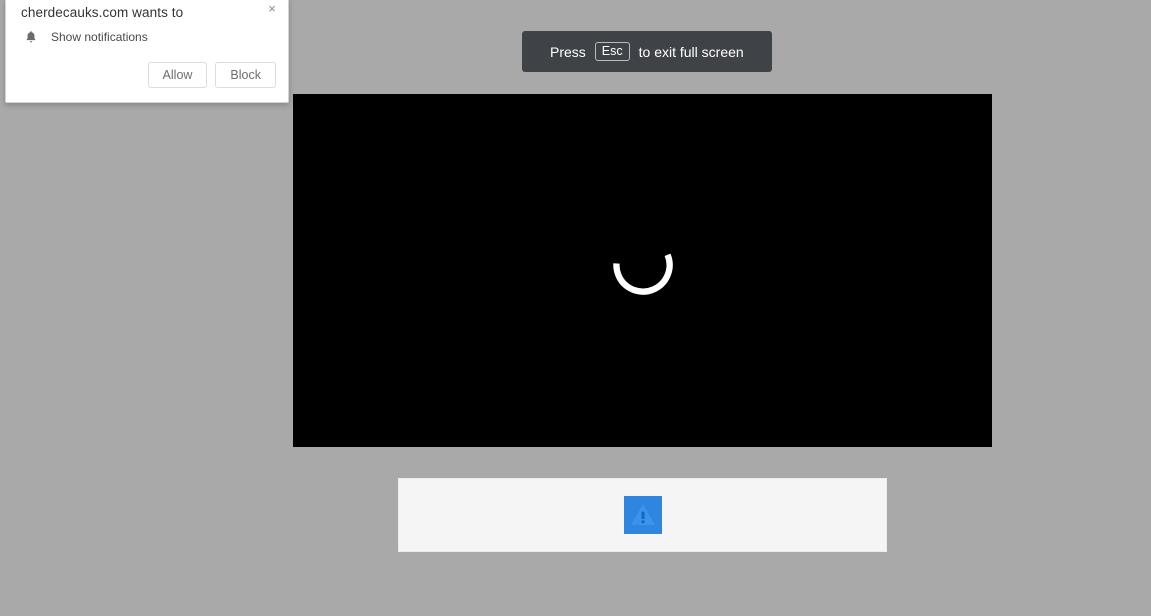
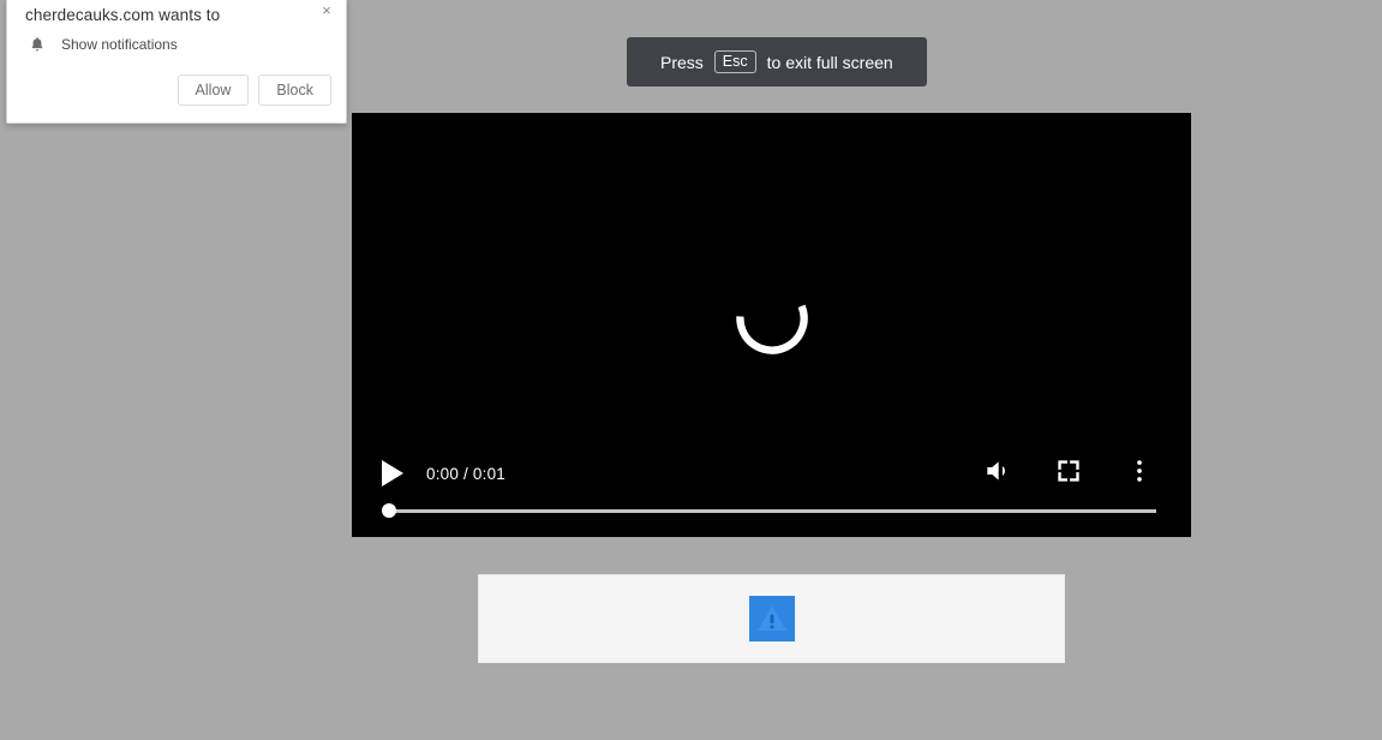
  ×
  cherdecauks.com wants to
  Show notifications
  Allow
  Block
  Press
  Esc
  to exit full screen
+ 0:00 / 0:01
